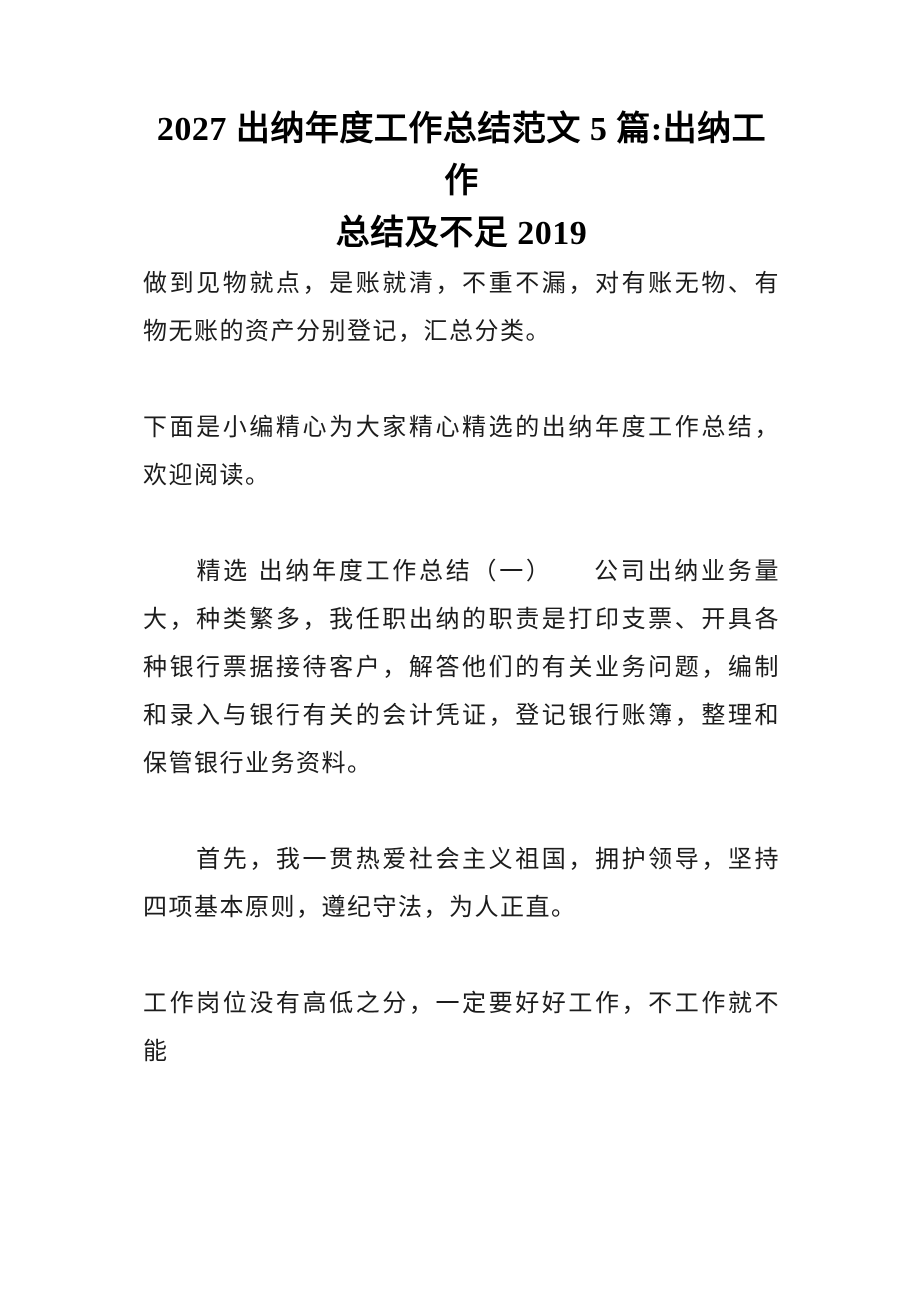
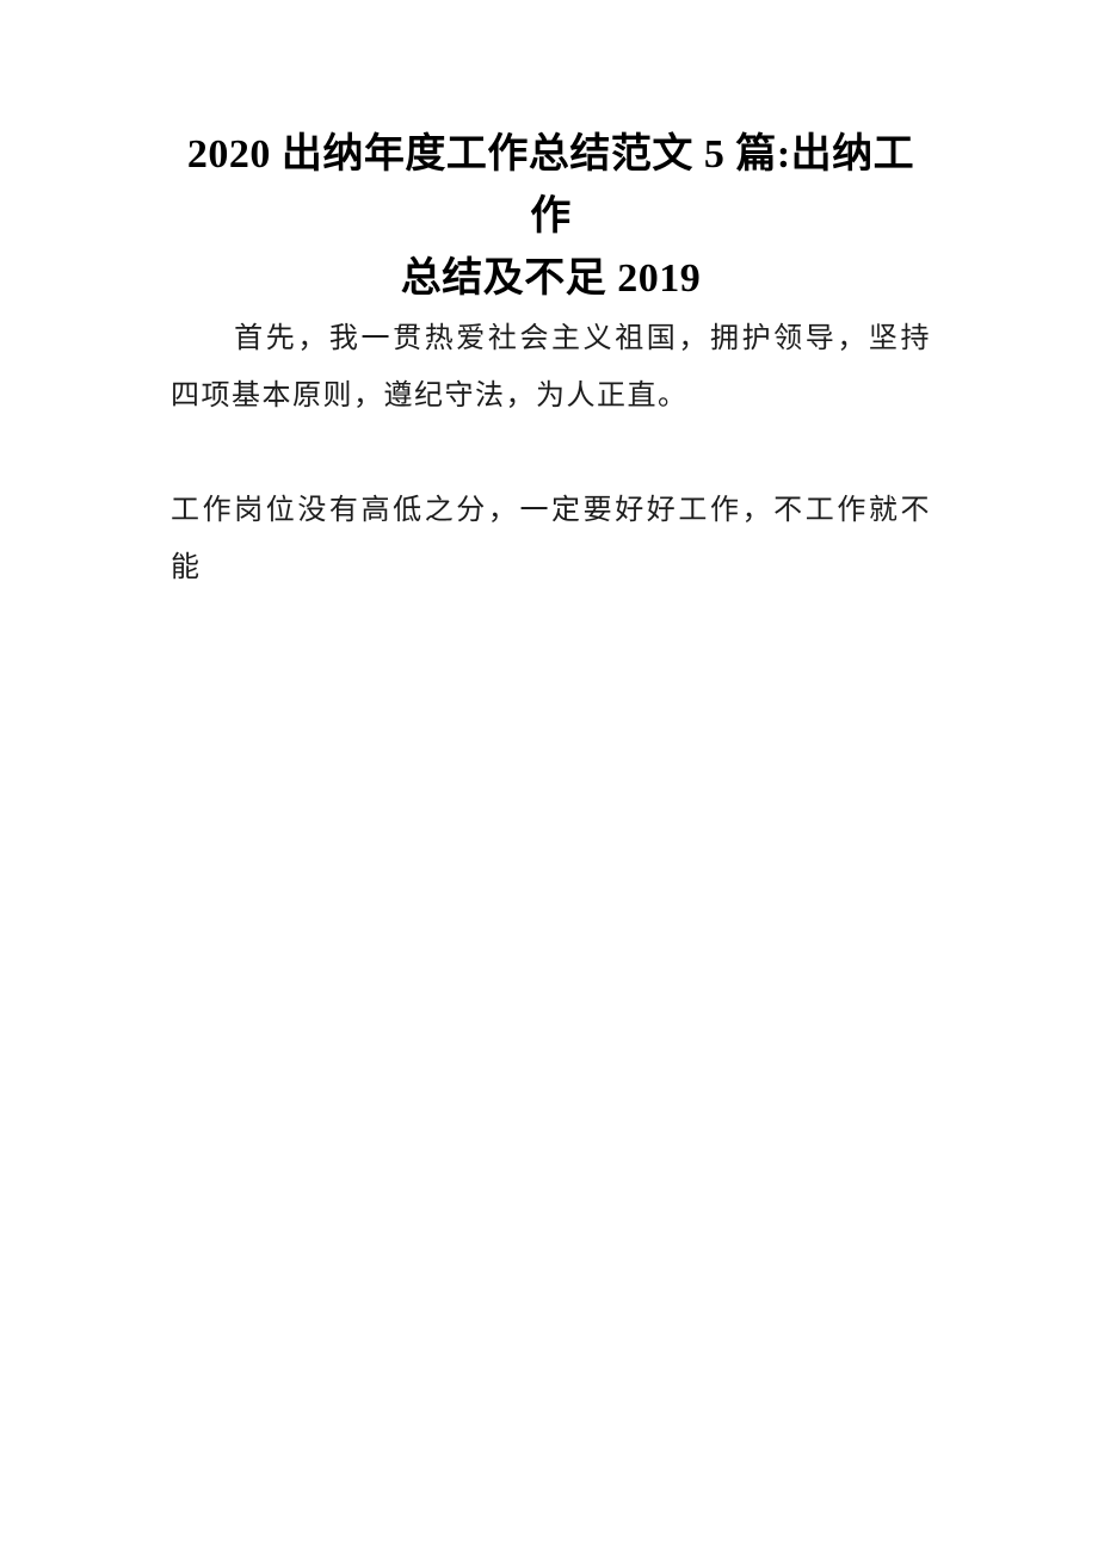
- 2027 出纳年度工作总结范文 5 篇:出纳工作
+ 2020 出纳年度工作总结范文 5 篇:出纳工作
  总结及不足 2019
- 做到见物就点，是账就清，不重不漏，对有账无物、有物无账的资产分别登记，汇总分类。
- 下面是小编精心为大家精心精选的出纳年度工作总结，欢迎阅读。
- 精选 出纳年度工作总结（一） 公司出纳业务量大，种类繁多，我任职出纳的职责是打印支票、开具各种银行票据接待客户，解答他们的有关业务问题，编制和录入与银行有关的会计凭证，登记银行账簿，整理和保管银行业务资料。
  首先，我一贯热爱社会主义祖国，拥护领导，坚持四项基本原则，遵纪守法，为人正直。
  工作岗位没有高低之分，一定要好好工作，不工作就不能
